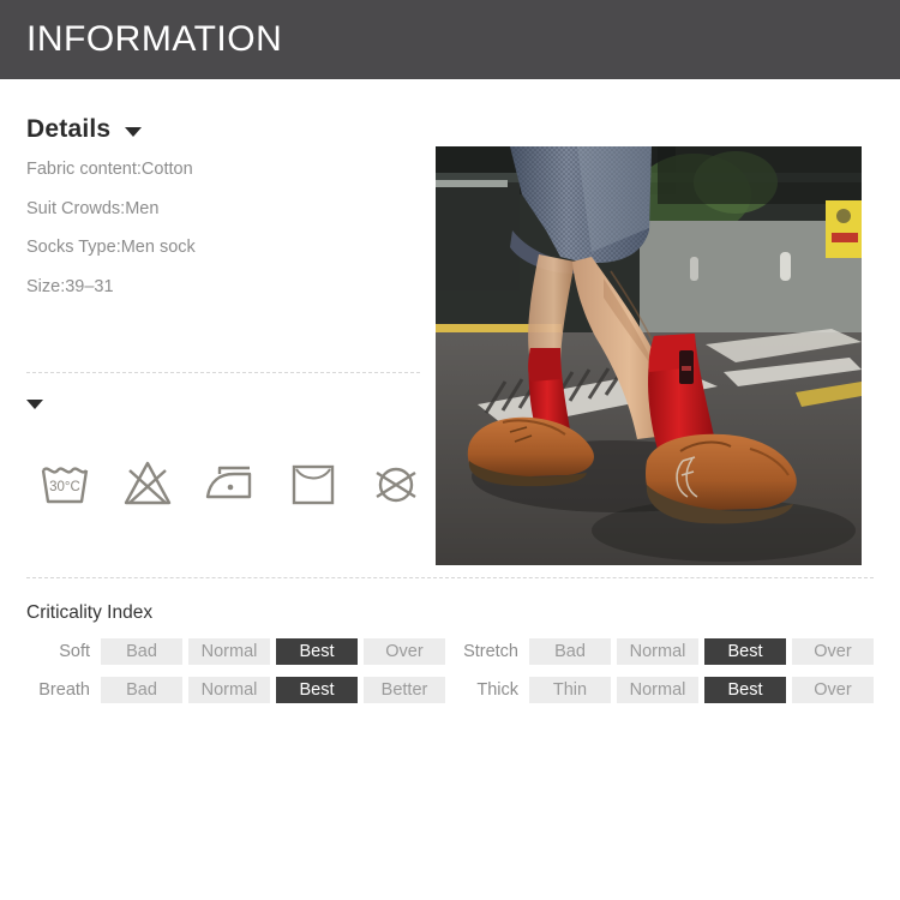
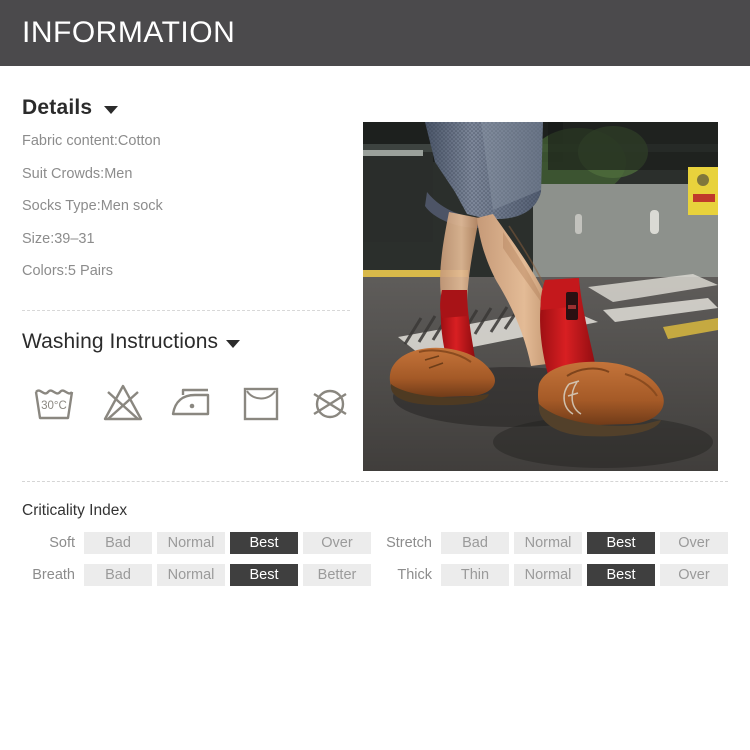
  INFORMATION
  Details
  Fabric content:Cotton
  Suit Crowds:Men
  Socks Type:Men sock
  Size:39–31
+ Colors:5 Pairs
+ Washing Instructions
  30°C
  Criticality Index
  Soft
  Bad
  Normal
  Best
  Over
  Stretch
  Bad
  Normal
  Best
  Over
  Breath
  Bad
  Normal
  Best
  Better
  Thick
  Thin
  Normal
  Best
  Over
